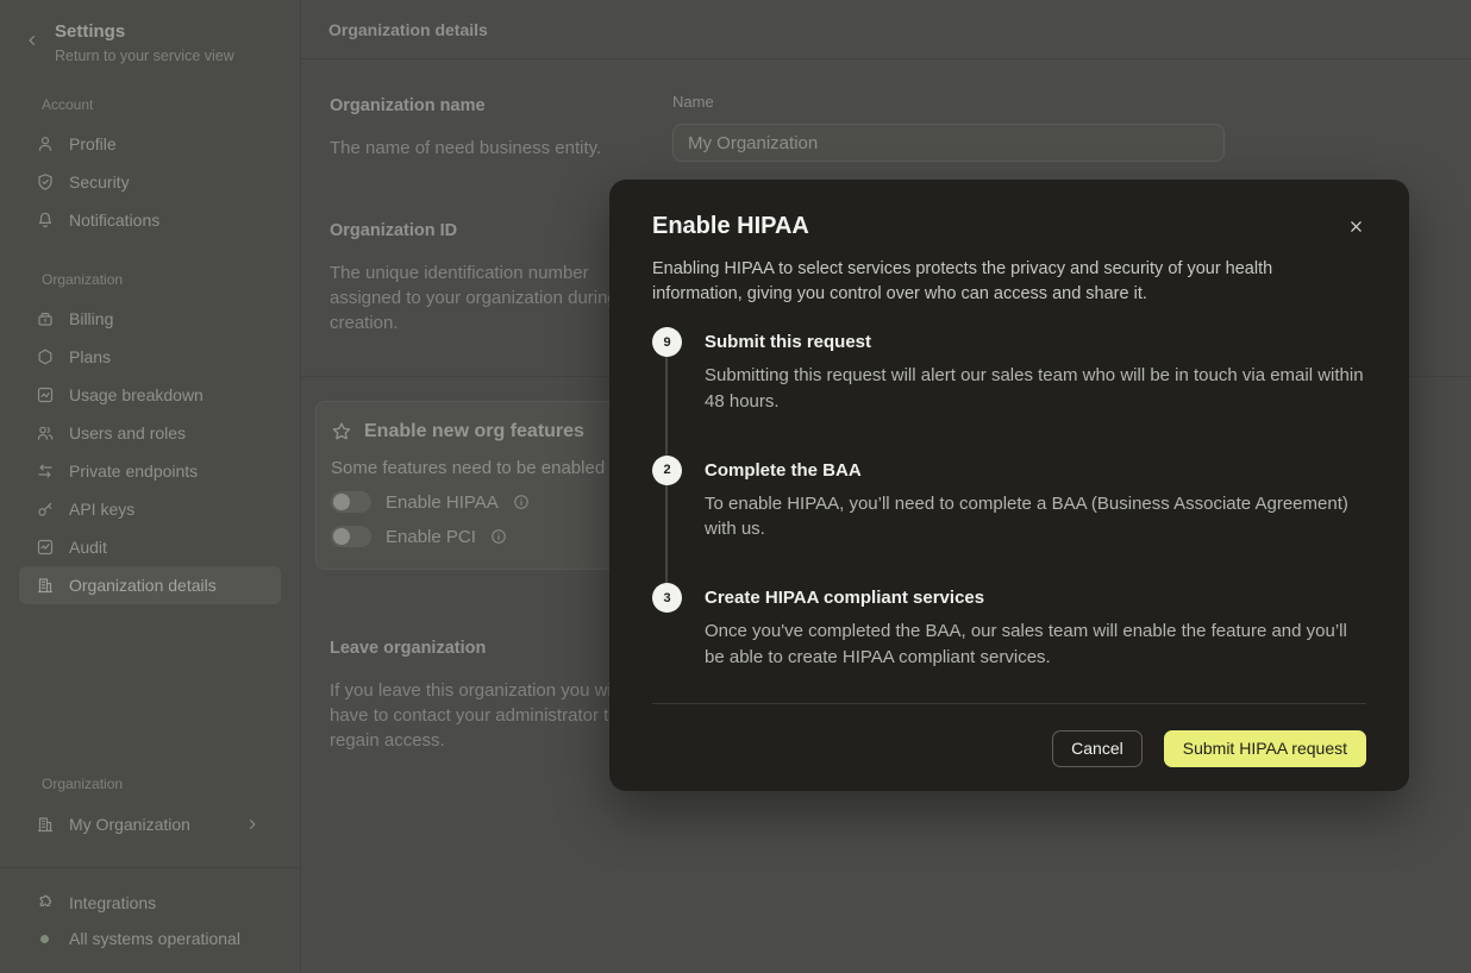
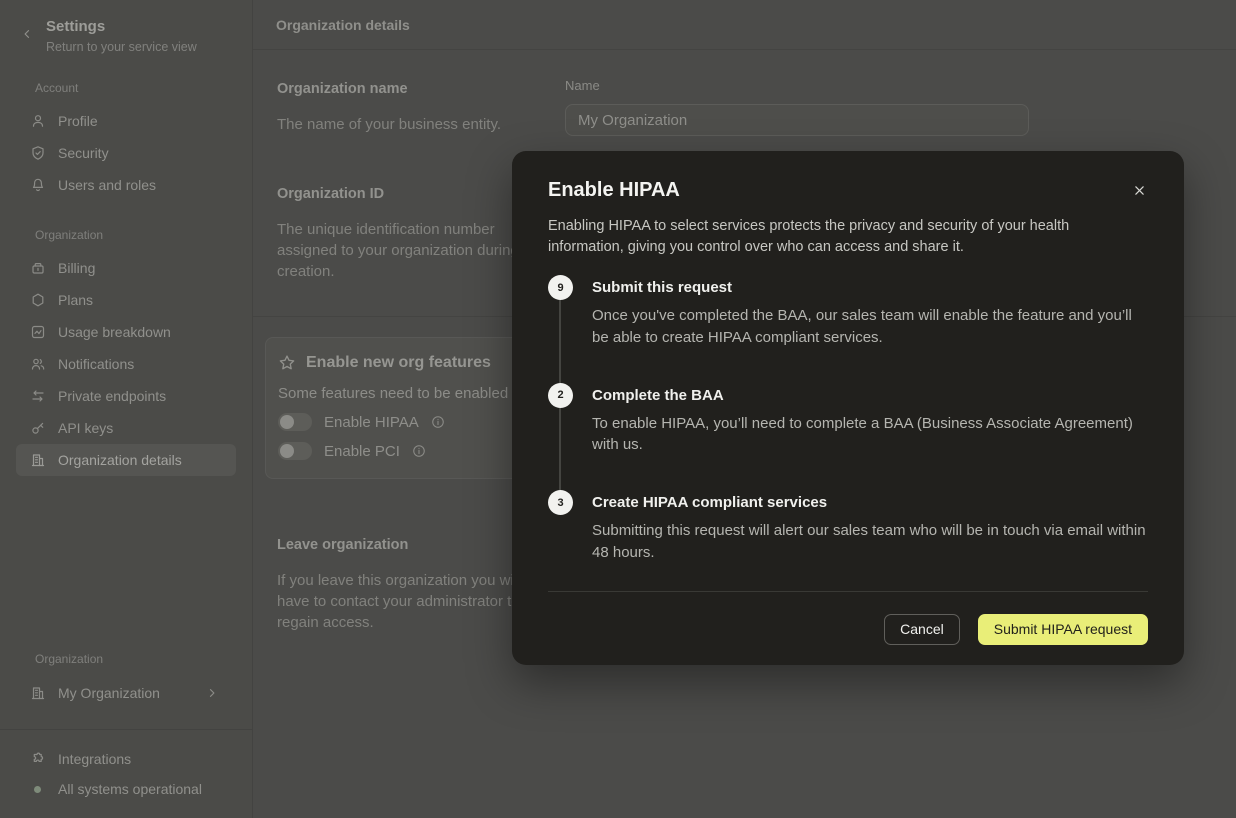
  Settings
  Return to your service view
  Account
  Profile
  Security
- Notifications
+ Users and roles
  Organization
  Billing
  Plans
  Usage breakdown
- Users and roles
+ Notifications
  Private endpoints
  API keys
- Audit
  Organization details
  Organization
  My Organization
  Integrations
  All systems operational
  Organization details
  Organization name
- The name of need business entity.
+ The name of your business entity.
  Name
  My Organization
  Organization ID
  The unique identification number assigned to your organization durin creation.
  Enable new org features
  Some features need to be enabled
  Enable HIPAA
  Enable PCI
  Leave organization
  If you leave this organization you w have to contact your administrator t regain access.
  Enable HIPAA
  Enabling HIPAA to select services protects the privacy and security of your health information, giving you control over who can access and share it.
  9
  Submit this request
- Submitting this request will alert our sales team who will be in touch via email within 48 hours.
+ Once you've completed the BAA, our sales team will enable the feature and you’ll be able to create HIPAA compliant services.
  2
  Complete the BAA
  To enable HIPAA, you’ll need to complete a BAA (Business Associate Agreement) with us.
  3
  Create HIPAA compliant services
- Once you've completed the BAA, our sales team will enable the feature and you’ll be able to create HIPAA compliant services.
+ Submitting this request will alert our sales team who will be in touch via email within 48 hours.
  Cancel
  Submit HIPAA request
